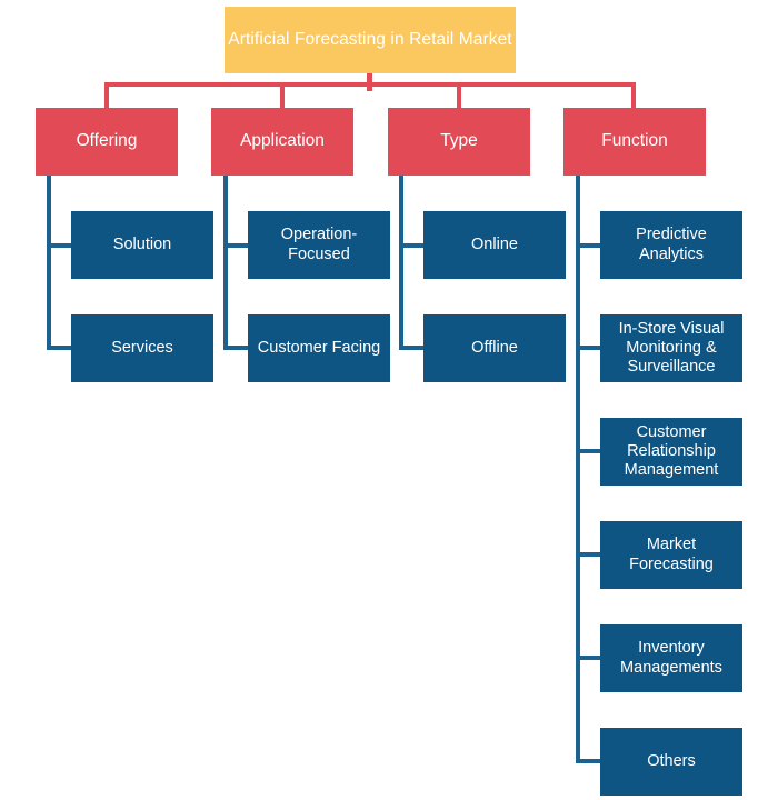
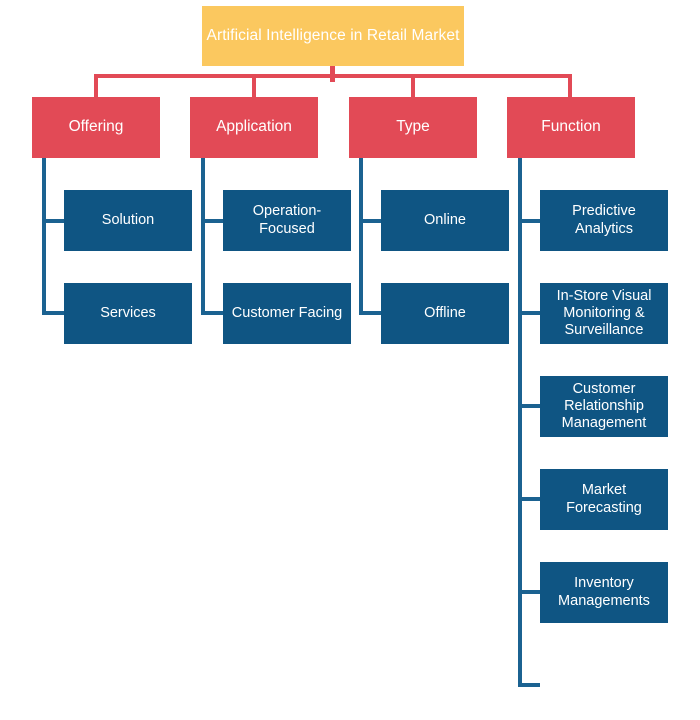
- Artificial Forecasting in Retail Market
+ Artificial Intelligence in Retail Market
  Offering
  Application
  Type
  Function
  Solution
  Services
  Operation-
  Focused
  Customer Facing
  Online
  Offline
  Predictive
  Analytics
  In-Store Visual
  Monitoring &
  Surveillance
  Customer
  Relationship
  Management
  Market
  Forecasting
  Inventory
  Managements
- Others
